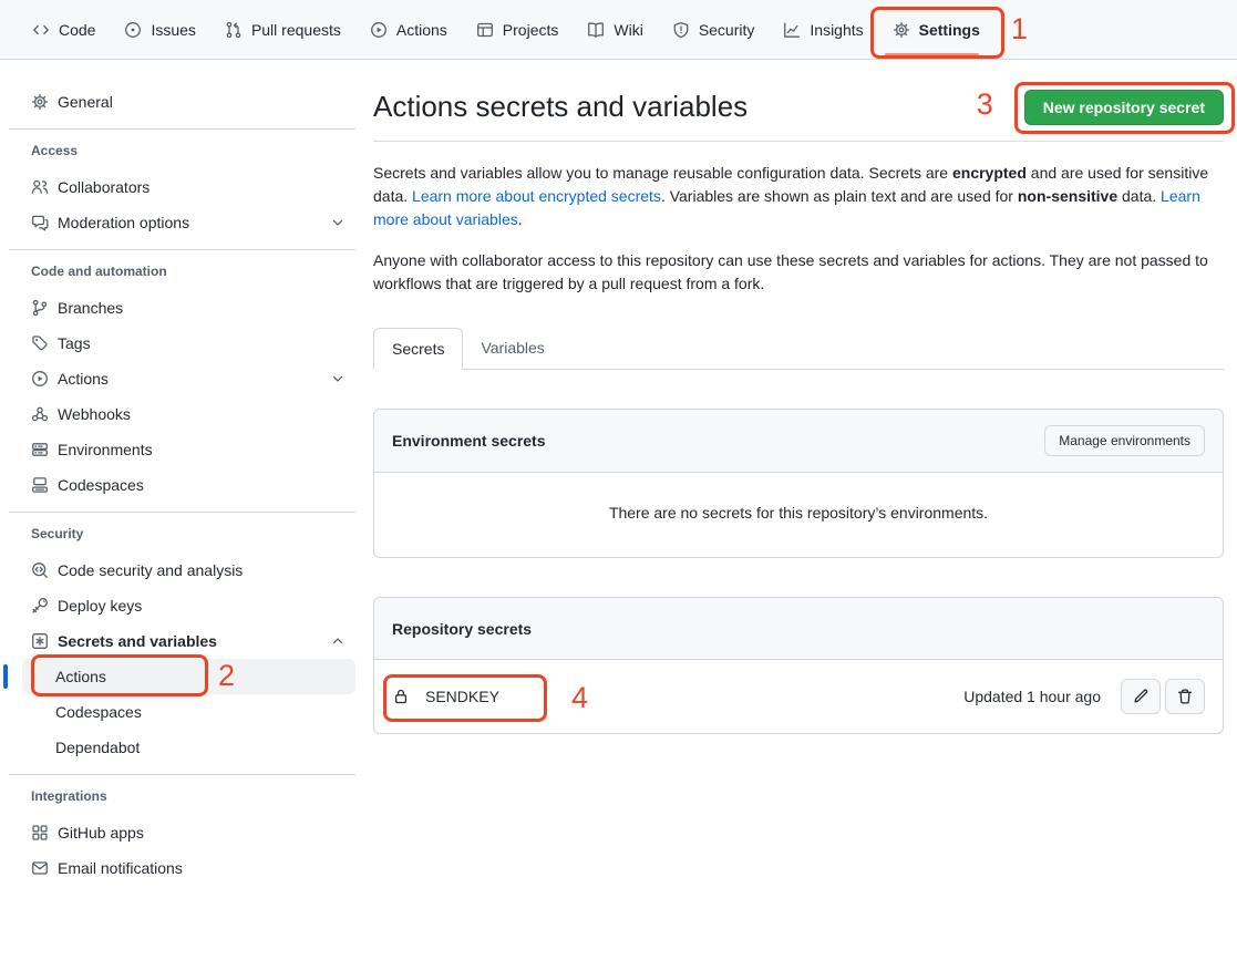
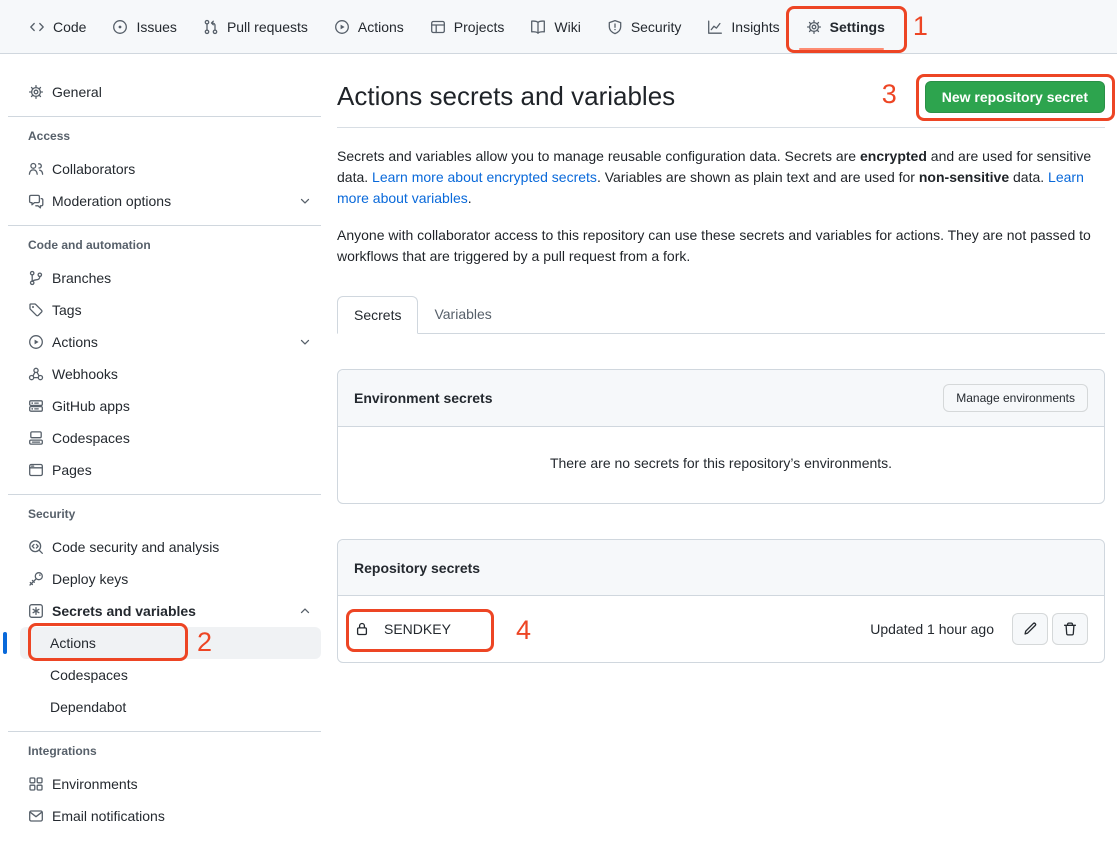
  Code
  Issues
  Pull requests
  Actions
  Projects
  Wiki
  Security
  Insights
  Settings
  1
  General
  Access
  Collaborators
  Moderation options
  Code and automation
  Branches
  Tags
  Actions
  Webhooks
- Environments
+ GitHub apps
  Codespaces
+ Pages
  Security
  Code security and analysis
  Deploy keys
  Secrets and variables
  Actions
  2
  Codespaces
  Dependabot
  Integrations
- GitHub apps
+ Environments
  Email notifications
  Actions secrets and variables
  New repository secret
  3
  Secrets and variables allow you to manage reusable configuration data. Secrets are encrypted and are used for sensitive data. Learn more about encrypted secrets. Variables are shown as plain text and are used for non-sensitive data. Learn more about variables.
  Anyone with collaborator access to this repository can use these secrets and variables for actions. They are not passed to workflows that are triggered by a pull request from a fork.
  Secrets
  Variables
  Environment secrets
  Manage environments
  There are no secrets for this repository’s environments.
  Repository secrets
  SENDKEY
  4
  Updated 1 hour ago
